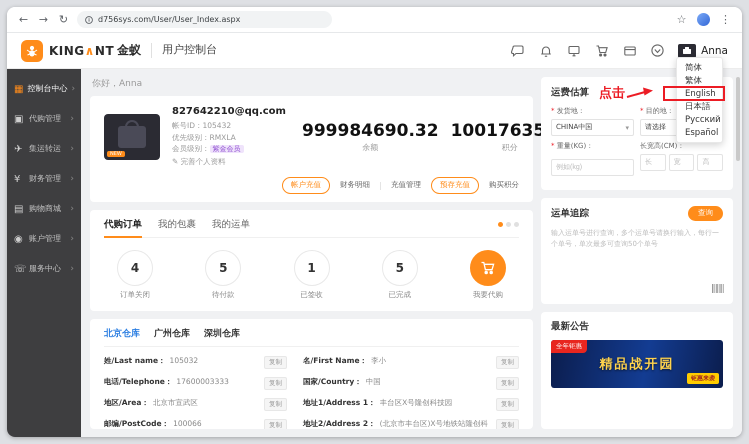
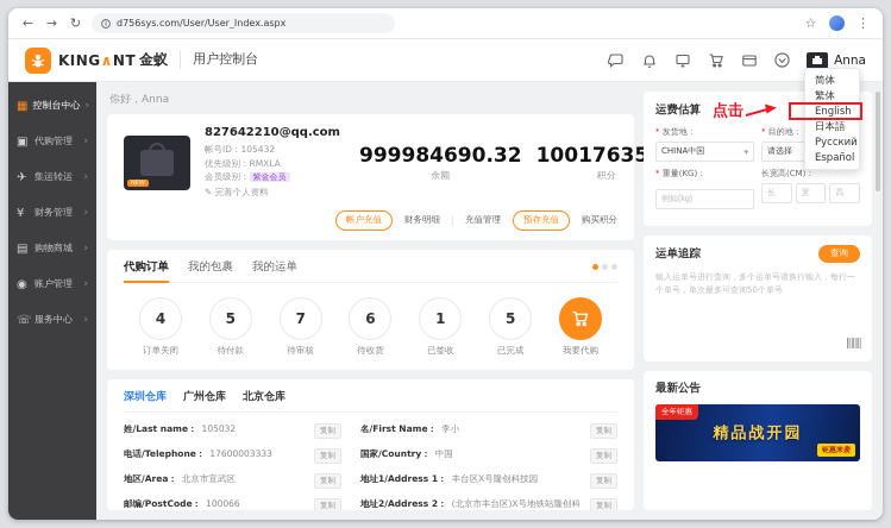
  ←
  →
  ↻
  d756sys.com/User/User_Index.aspx
  ☆
  ⋮
  KING
  ∧
  NT
  金蚁
  用户控制台
  Anna
  控制台中心
  ›
  代购管理
  ›
  集运转运
  ›
  财务管理
  ›
  购物商城
  ›
  账户管理
  ›
  服务中心
  ›
  你好，Anna
  827642210@qq.com
  帐号ID：105432
  优先级别：RMXLA
  会员级别： 紫金会员
  ✎ 完善个人资料
  999984690.32
  余额
  10017635
  积分
  帐户充值
  财务明细
  充值管理
  预存充值
  购买积分
  代购订单
  我的包裹
  我的运单
  4
  订单关闭
  5
  待付款
+ 7
+ 待审核
+ 6
+ 待收货
  1
  已签收
  5
  已完成
  我要代购
- 北京仓库
+ 深圳仓库
  广州仓库
- 深圳仓库
+ 北京仓库
  姓/Last name：
  105032
  复制
  名/First Name：
  李小
  复制
  电话/Telephone：
  17600003333
  复制
  国家/Country：
  中国
  复制
  地区/Area：
  北京市宣武区
  复制
  地址1/Address 1：
  丰台区X号隆创科技园
  复制
  邮编/PostCode：
  100066
  复制
  地址2/Address 2：
  复制
  运费估算
  发货地：
  CHINA中国
  ▾
  目的地：
  请选择
  重量(KG)：
  例如(kg)
  长宽高(CM)：
  长
  宽
  高
  运单追踪
  查询
  最新公告
  全年钜惠
  精品战开园
  简体
  繁体
  English
  日本語
  Русский
  Español
  点击
